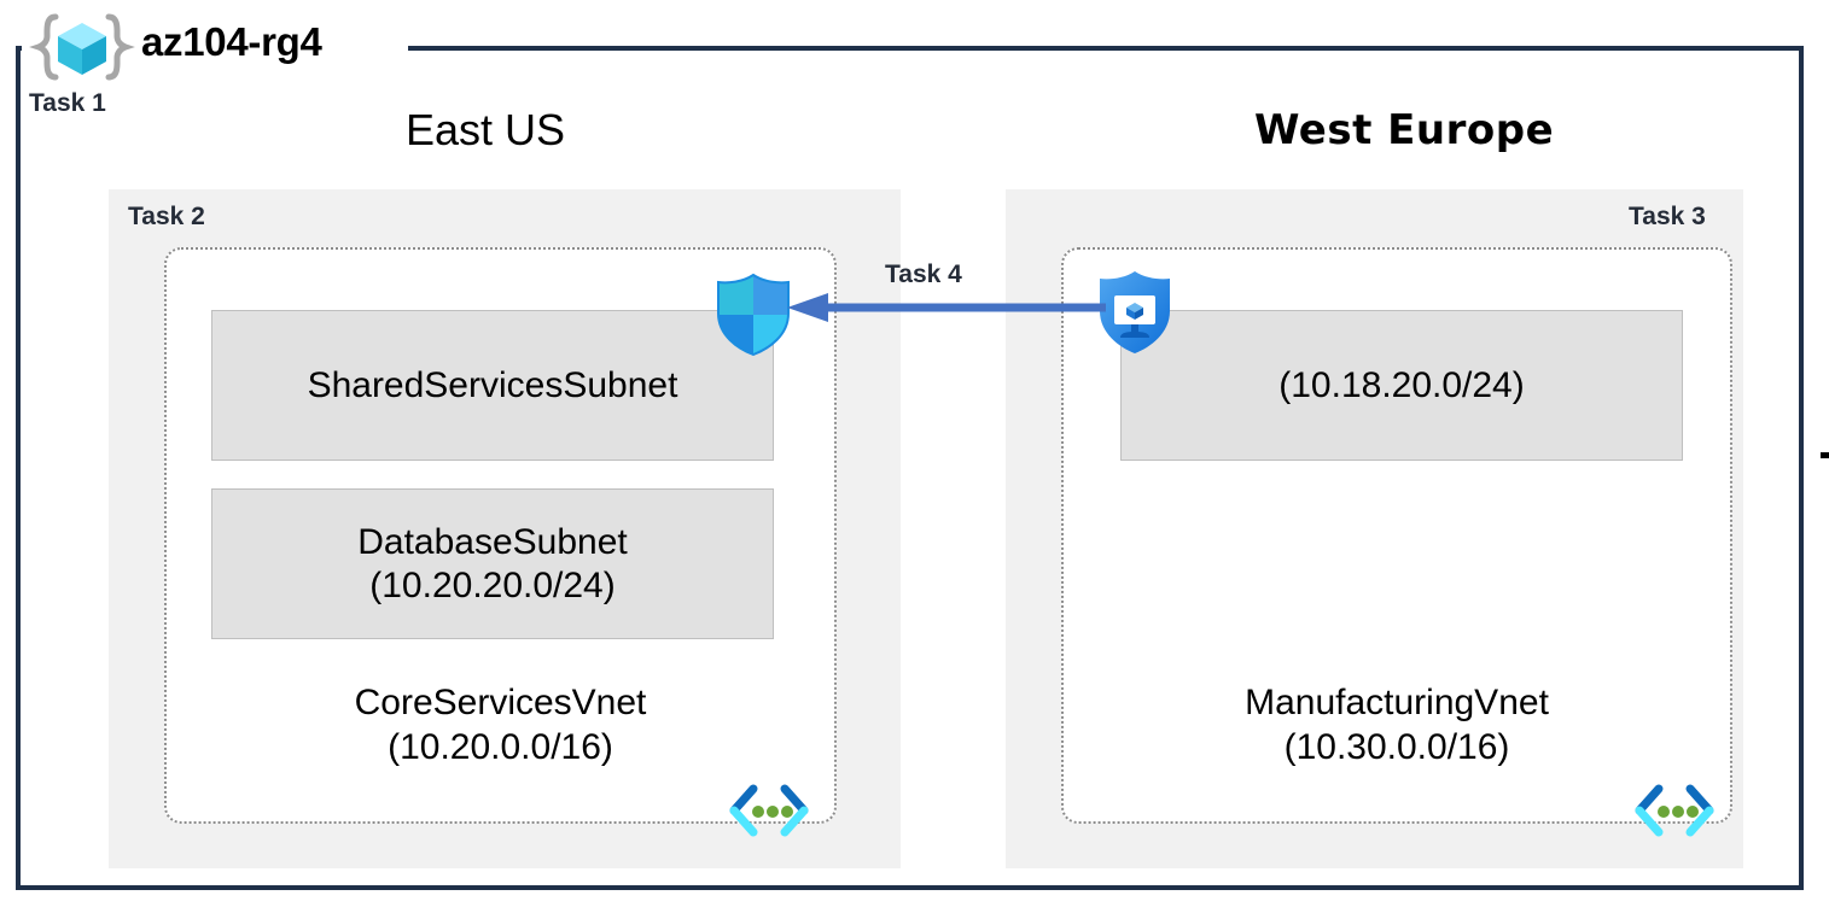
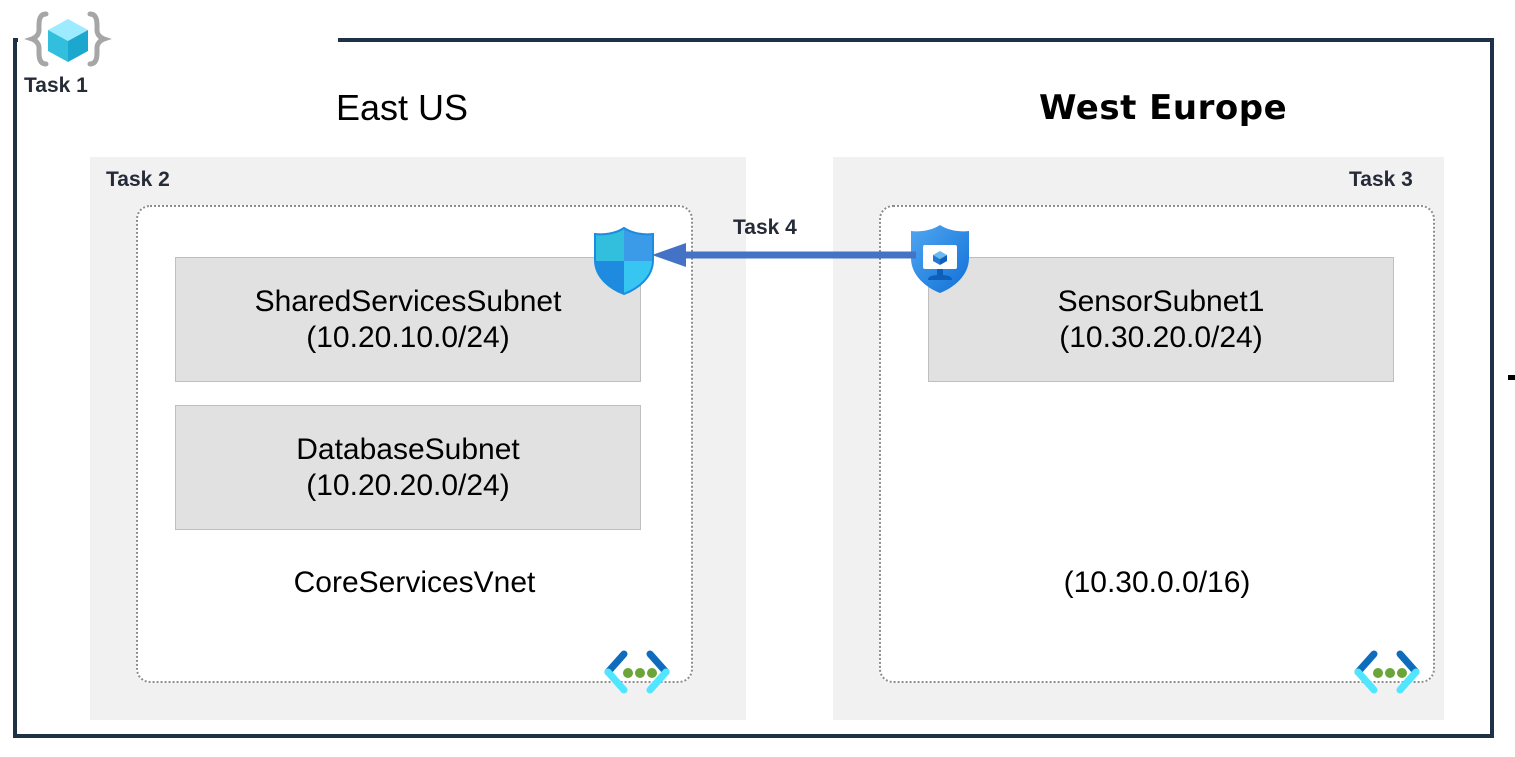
- az104-rg4
  Task 1
  East US
  West Europe
  Task 2
  SharedServicesSubnet
+ (10.20.10.0/24)
  DatabaseSubnet
  (10.20.20.0/24)
  CoreServicesVnet
- (10.20.0.0/16)
  Task 3
+ SensorSubnet1
- (10.18.20.0/24)
+ (10.30.20.0/24)
- ManufacturingVnet
  (10.30.0.0/16)
  Task 4
